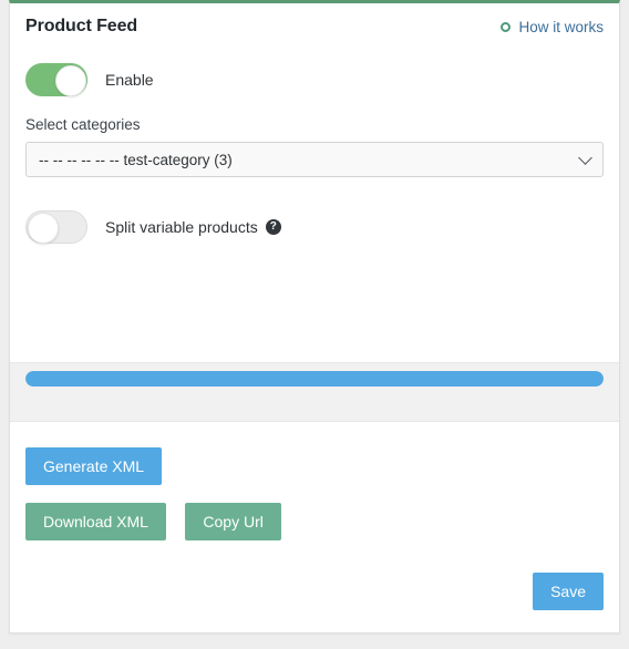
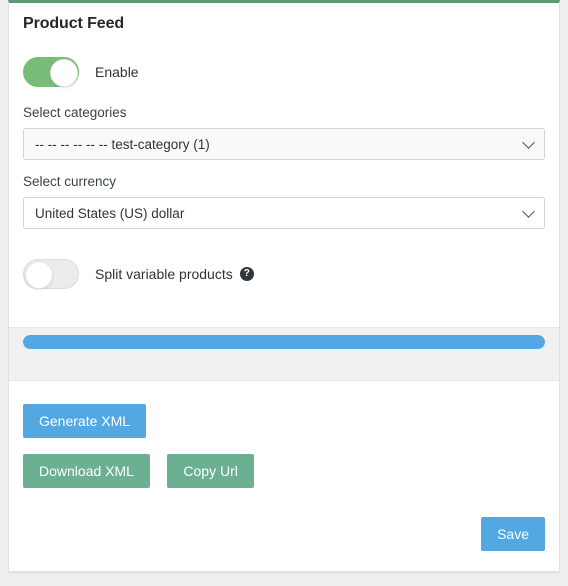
  Product Feed
- How it works
  Enable
  Select categories
- -- -- -- -- -- -- test-category (3)
+ -- -- -- -- -- -- test-category (1)
+ Select currency
+ United States (US) dollar
  Split variable products
  ?
  Generate XML
  Download XML Copy Url
  Save
